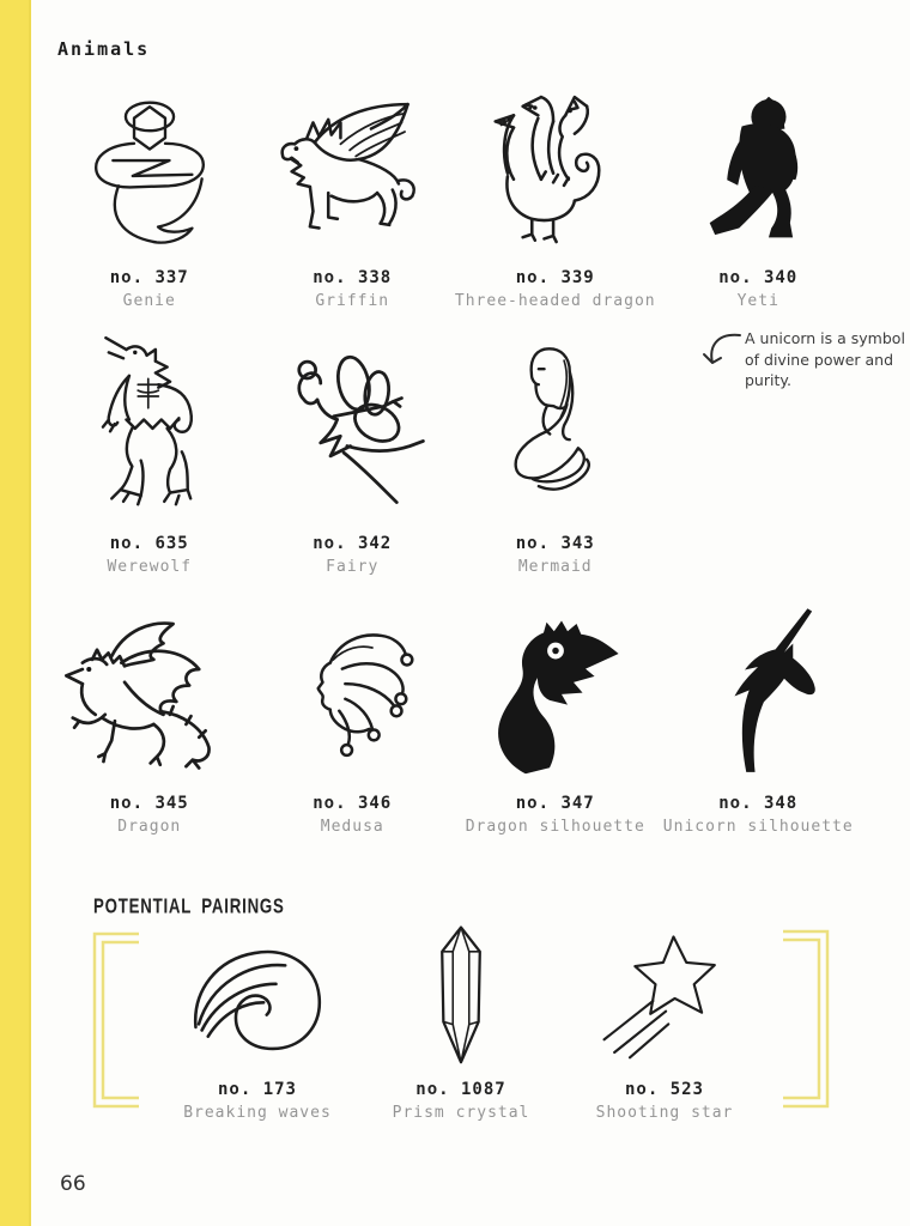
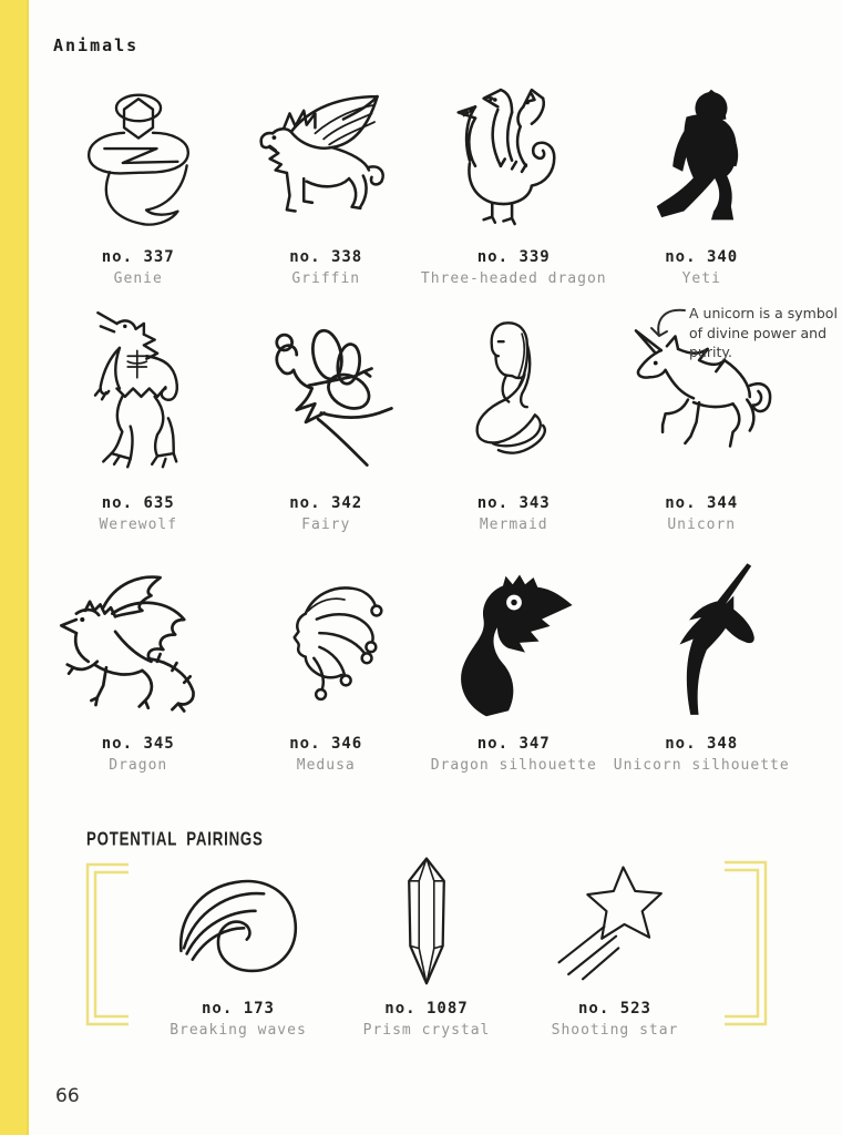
  Animals
  no. 337
  Genie
  no. 338
  Griffin
  no. 339
  Three-headed dragon
  no. 340
  Yeti
  no. 635
  Werewolf
  no. 342
  Fairy
  no. 343
  Mermaid
+ no. 344
+ Unicorn
  A unicorn is a symbol of divine power and purity.
  no. 345
  Dragon
  no. 346
  Medusa
  no. 347
  Dragon silhouette
  no. 348
  Unicorn silhouette
  POTENTIAL PAIRINGS
  no. 173
  Breaking waves
  no. 1087
  Prism crystal
  no. 523
  Shooting star
  66
